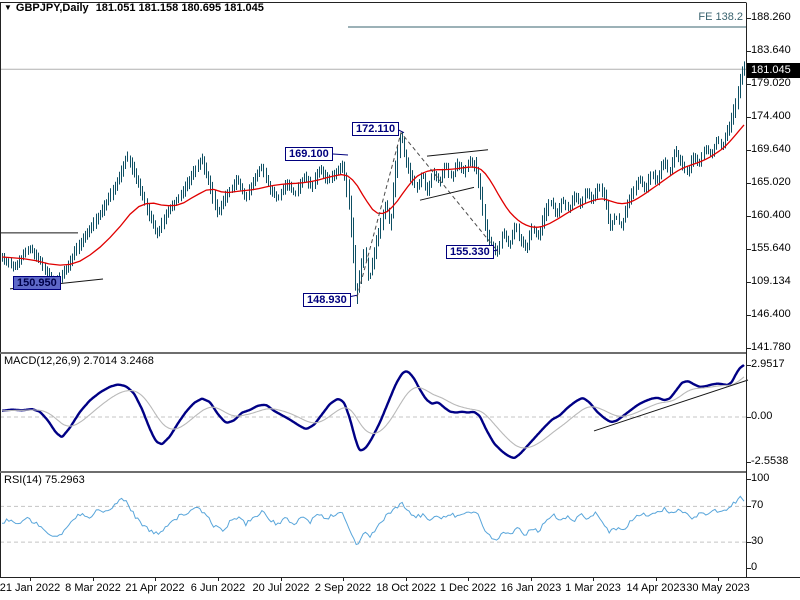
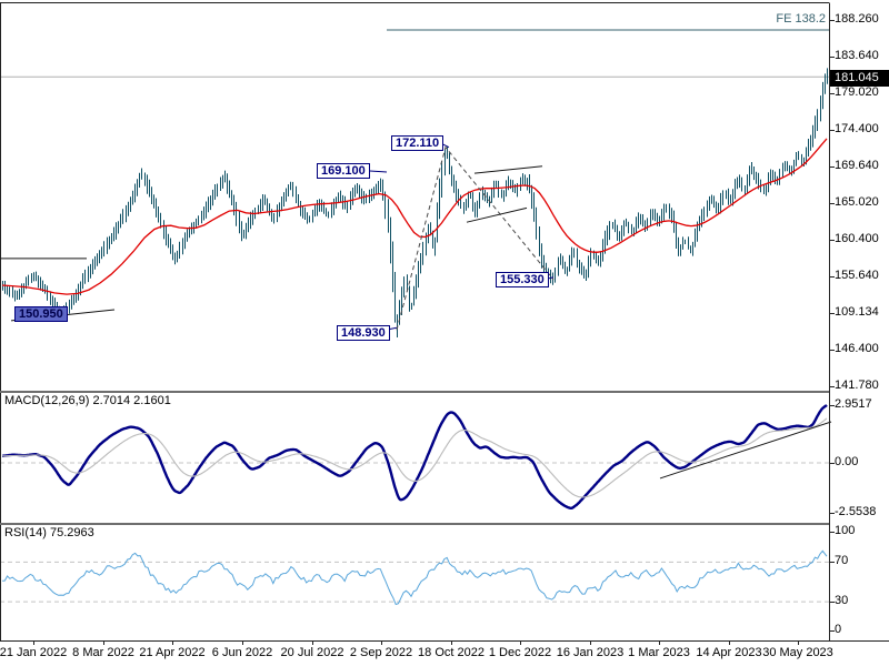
- ▼ GBPJPY,Daily 181.051 181.158 180.695 181.045
  FE 138.2
- MACD(12,26,9) 2.7014 3.2468
+ MACD(12,26,9) 2.7014 2.1601
  RSI(14) 75.2963
  181.045
  188.260
  183.640
  179.020
  174.400
  169.640
  165.020
  160.400
  155.640
  109.134
  146.400
  141.780
  2.9517
  0.00
  -2.5538
  100
  70
  30
  0
  21 Jan 2022
  8 Mar 2022
  21 Apr 2022
  6 Jun 2022
  20 Jul 2022
  2 Sep 2022
  18 Oct 2022
  1 Dec 2022
  16 Jan 2023
  1 Mar 2023
  14 Apr 2023
  30 May 2023
  150.950
  169.100
  172.110
  155.330
  148.930
